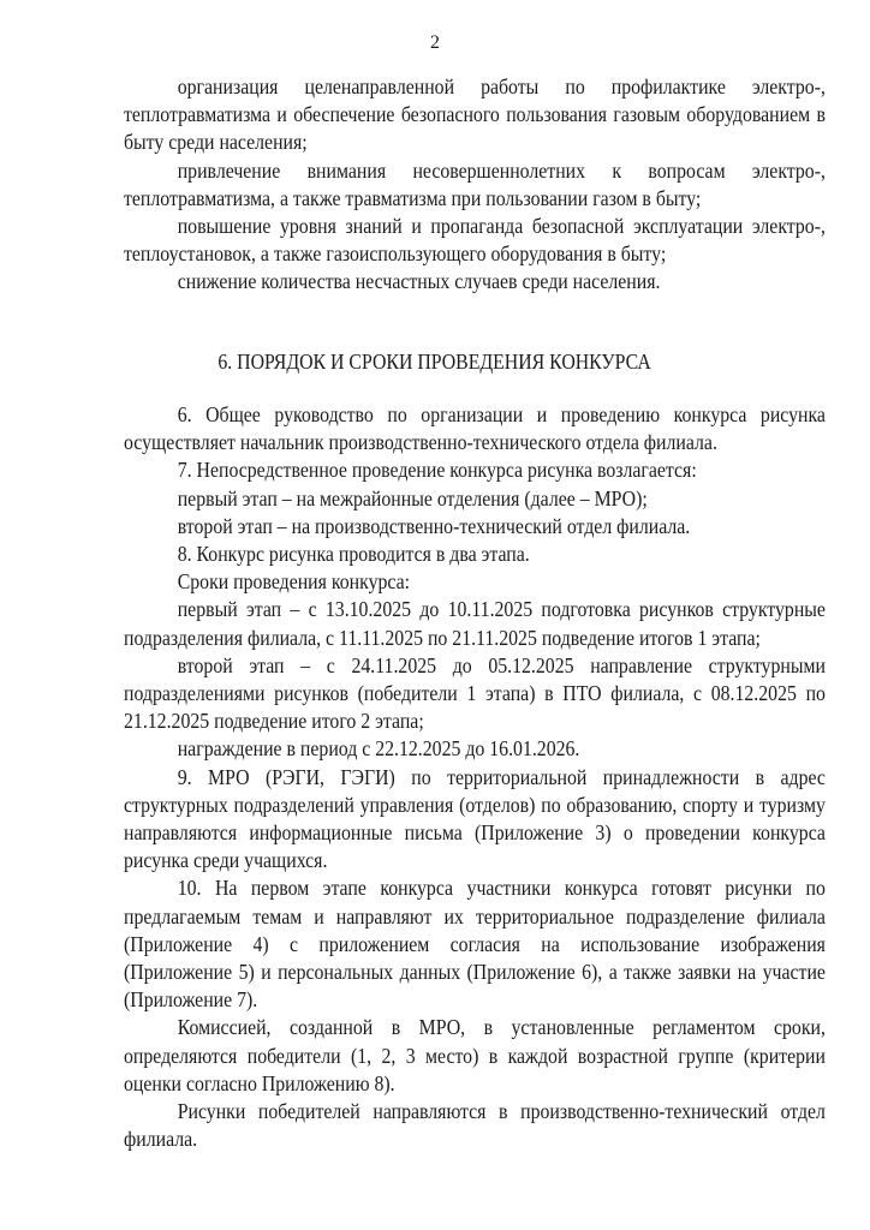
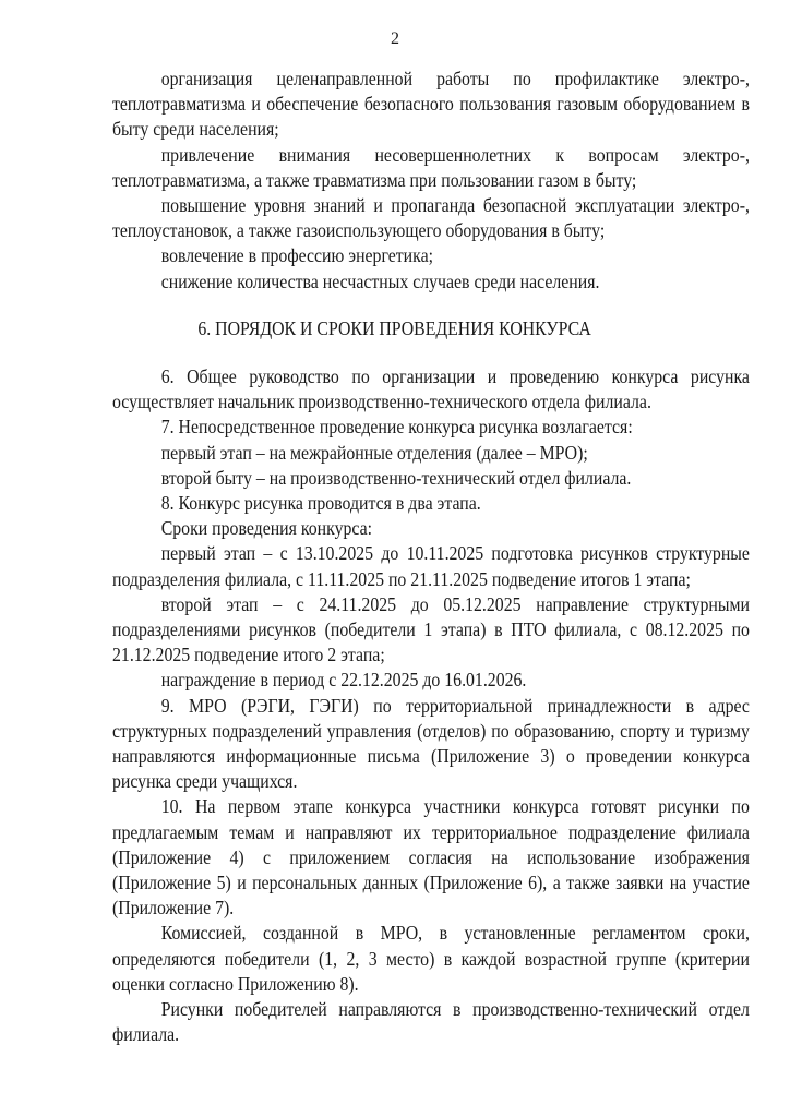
  2
  организация целенаправленной работы по профилактике электро-, теплотравматизма и обеспечение безопасного пользования газовым оборудованием в быту среди населения;
  привлечение внимания несовершеннолетних к вопросам электро-, теплотравматизма, а также травматизма при пользовании газом в быту;
  повышение уровня знаний и пропаганда безопасной эксплуатации электро-, теплоустановок, а также газоиспользующего оборудования в быту;
+ вовлечение в профессию энергетика;
  снижение количества несчастных случаев среди населения.
  6. ПОРЯДОК И СРОКИ ПРОВЕДЕНИЯ КОНКУРСА
  6. Общее руководство по организации и проведению конкурса рисунка осуществляет начальник производственно-технического отдела филиала.
  7. Непосредственное проведение конкурса рисунка возлагается:
  первый этап – на межрайонные отделения (далее – МРО);
- второй этап – на производственно-технический отдел филиала.
+ второй быту – на производственно-технический отдел филиала.
  8. Конкурс рисунка проводится в два этапа.
  Сроки проведения конкурса:
  первый этап – с 13.10.2025 до 10.11.2025 подготовка рисунков структурные подразделения филиала, с 11.11.2025 по 21.11.2025 подведение итогов 1 этапа;
  второй этап – с 24.11.2025 до 05.12.2025 направление структурными подразделениями рисунков (победители 1 этапа) в ПТО филиала, с 08.12.2025 по 21.12.2025 подведение итого 2 этапа;
  награждение в период с 22.12.2025 до 16.01.2026.
  9. МРО (РЭГИ, ГЭГИ) по территориальной принадлежности в адрес структурных подразделений управления (отделов) по образованию, спорту и туризму направляются информационные письма (Приложение 3) о проведении конкурса рисунка среди учащихся.
  10. На первом этапе конкурса участники конкурса готовят рисунки по предлагаемым темам и направляют их территориальное подразделение филиала (Приложение 4) с приложением согласия на использование изображения (Приложение 5) и персональных данных (Приложение 6), а также заявки на участие (Приложение 7).
  Комиссией, созданной в МРО, в установленные регламентом сроки, определяются победители (1, 2, 3 место) в каждой возрастной группе (критерии оценки согласно Приложению 8).
  Рисунки победителей направляются в производственно-технический отдел филиала.
